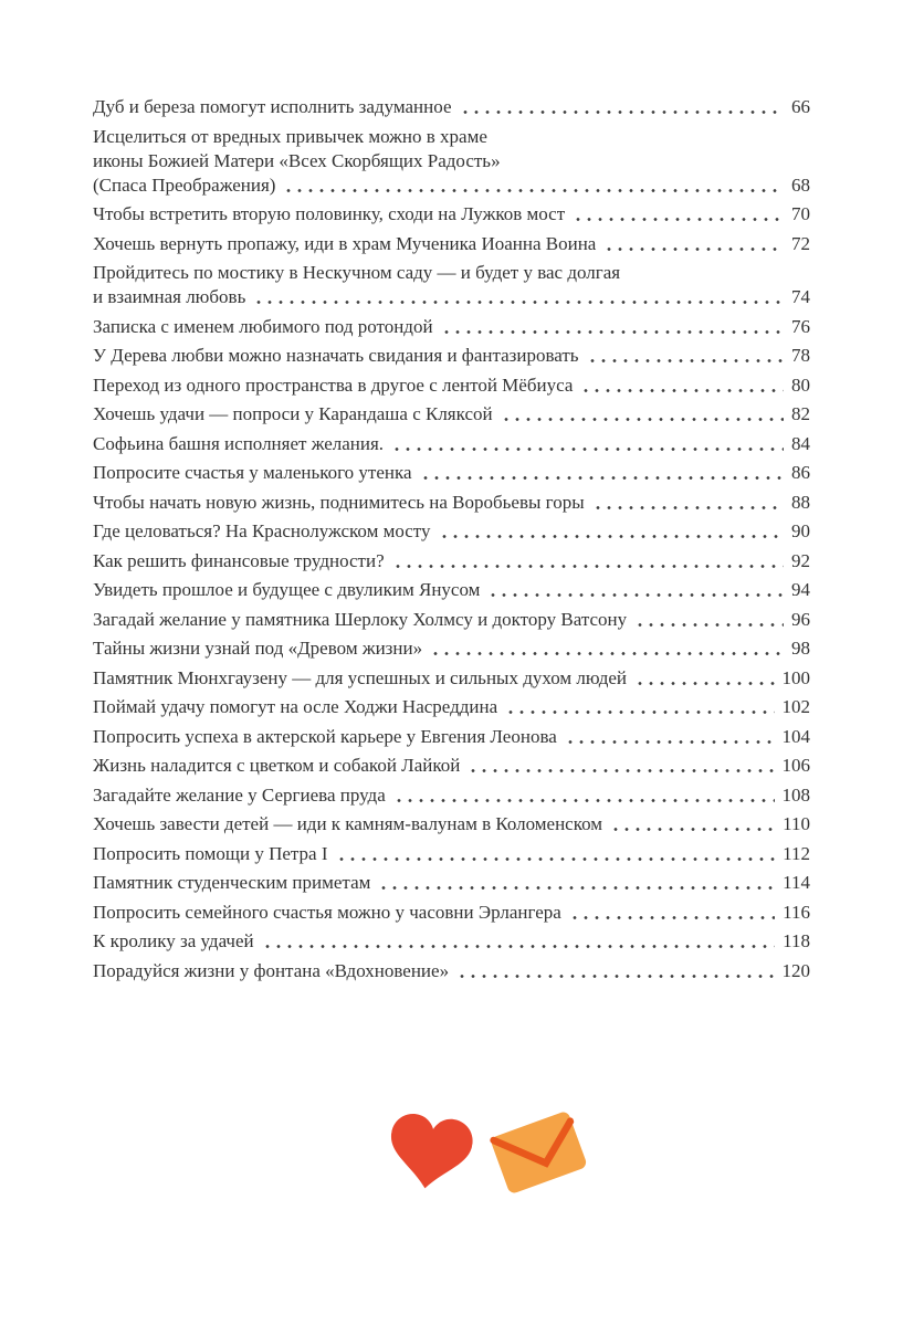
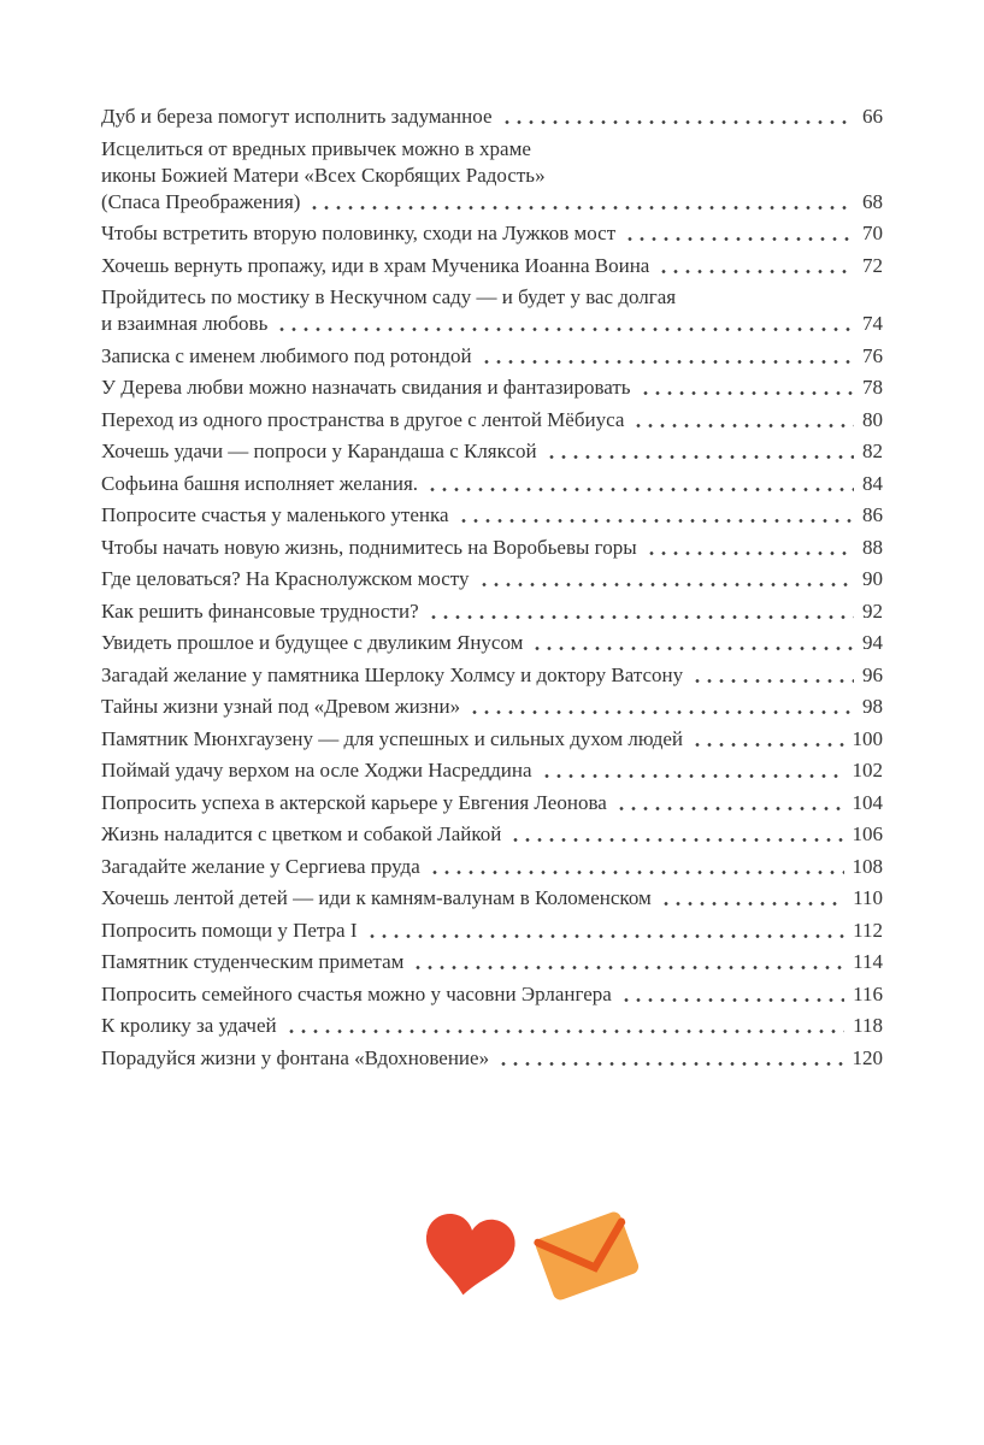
  Дуб и береза помогут исполнить задуманное
  66
  Исцелиться от вредных привычек можно в храме
  иконы Божией Матери «Всех Скорбящих Радость»
  (Спаса Преображения)
  68
  Чтобы встретить вторую половинку, сходи на Лужков мост
  70
  Хочешь вернуть пропажу, иди в храм Мученика Иоанна Воина
  72
  Пройдитесь по мостику в Нескучном саду — и будет у вас долгая
  и взаимная любовь
  74
  Записка с именем любимого под ротондой
  76
  У Дерева любви можно назначать свидания и фантазировать
  78
  Переход из одного пространства в другое с лентой Мёбиуса
  80
  Хочешь удачи — попроси у Карандаша с Кляксой
  82
  Софьина башня исполняет желания.
  84
  Попросите счастья у маленького утенка
  86
  Чтобы начать новую жизнь, поднимитесь на Воробьевы горы
  88
  Где целоваться? На Краснолужском мосту
  90
  Как решить финансовые трудности?
  92
  Увидеть прошлое и будущее с двуликим Янусом
  94
  Загадай желание у памятника Шерлоку Холмсу и доктору Ватсону
  96
  Тайны жизни узнай под «Древом жизни»
  98
  Памятник Мюнхгаузену — для успешных и сильных духом людей
  100
- Поймай удачу помогут на осле Ходжи Насреддина
+ Поймай удачу верхом на осле Ходжи Насреддина
  102
  Попросить успеха в актерской карьере у Евгения Леонова
  104
  Жизнь наладится с цветком и собакой Лайкой
  106
  Загадайте желание у Сергиева пруда
  108
- Хочешь завести детей — иди к камням-валунам в Коломенском
+ Хочешь лентой детей — иди к камням-валунам в Коломенском
  110
  Попросить помощи у Петра I
  112
  Памятник студенческим приметам
  114
  Попросить семейного счастья можно у часовни Эрлангера
  116
  К кролику за удачей
  118
  Порадуйся жизни у фонтана «Вдохновение»
  120
